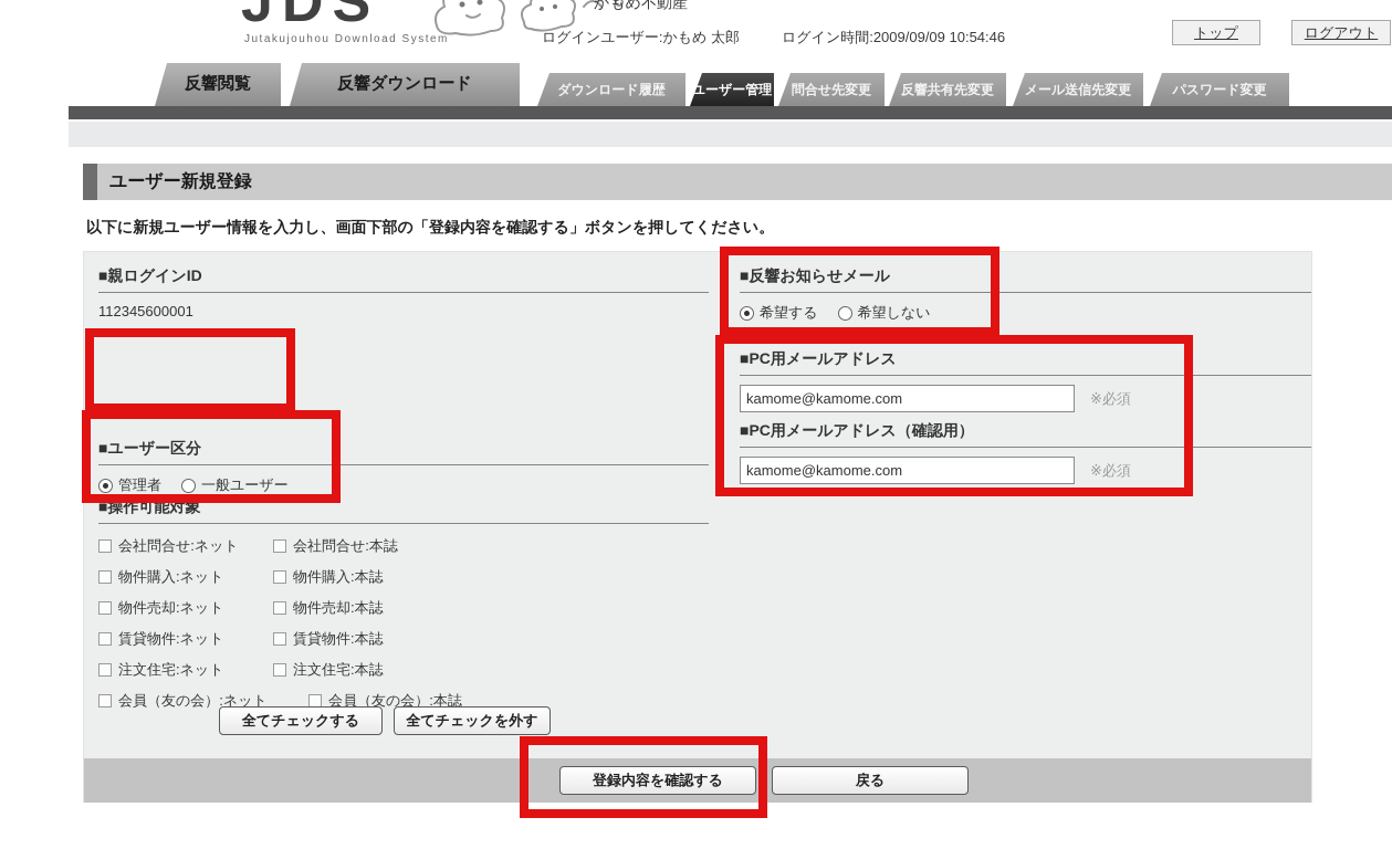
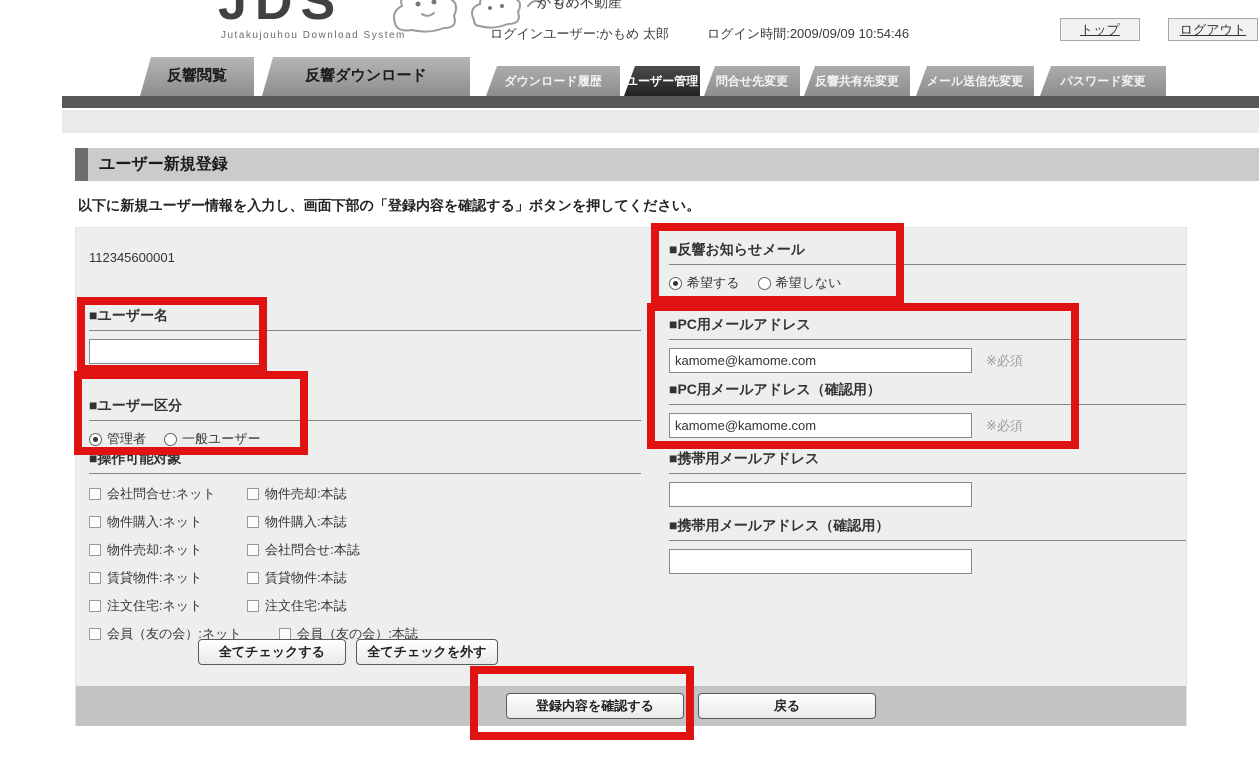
  JDS
  Jutakujouhou Download System
  かもめ不動産
  ログインユーザー:かもめ 太郎
  ログイン時間:2009/09/09 10:54:46
  トップ
  ログアウト
  反響閲覧
  反響ダウンロード
  ダウンロード履歴
  ユーザー管理
  問合せ先変更
  反響共有先変更
  メール送信先変更
  パスワード変更
  ユーザー新規登録
  以下に新規ユーザー情報を入力し、画面下部の「登録内容を確認する」ボタンを押してください。
- ■親ログインID
  112345600001
+ ■ユーザー名
  ■ユーザー区分
  管理者
  一般ユーザー
  ■操作可能対象
  会社問合せ:ネット
- 会社問合せ:本誌
+ 物件売却:本誌
  物件購入:ネット
  物件購入:本誌
  物件売却:ネット
- 物件売却:本誌
+ 会社問合せ:本誌
  賃貸物件:ネット
  賃貸物件:本誌
  注文住宅:ネット
  注文住宅:本誌
  会員（友の会）:ネット
  会員（友の会）:本誌
  全てチェックする
  全てチェックを外す
  ■反響お知らせメール
  希望する
  希望しない
  ■PC用メールアドレス
  kamome@kamome.com
  ※必須
  ■PC用メールアドレス（確認用）
  kamome@kamome.com
  ※必須
+ ■携帯用メールアドレス
+ ■携帯用メールアドレス（確認用）
  登録内容を確認する
  戻る
